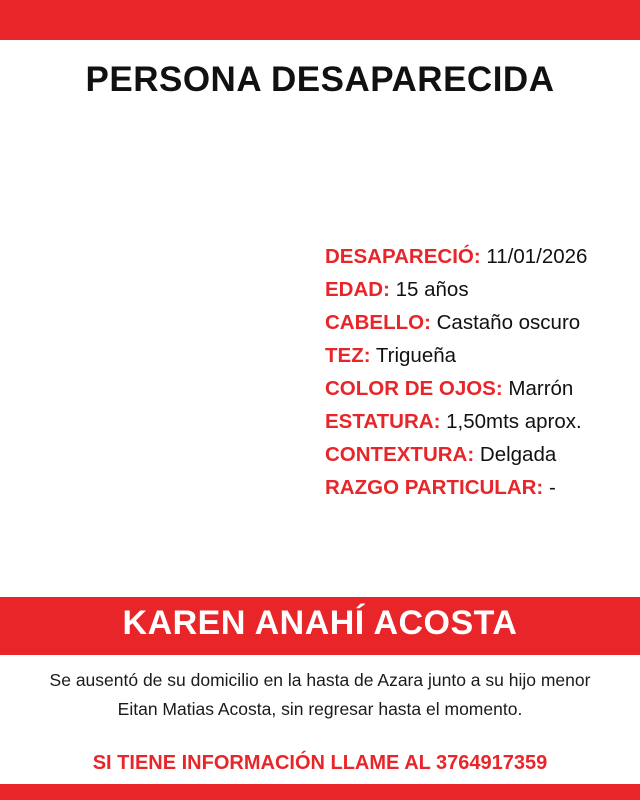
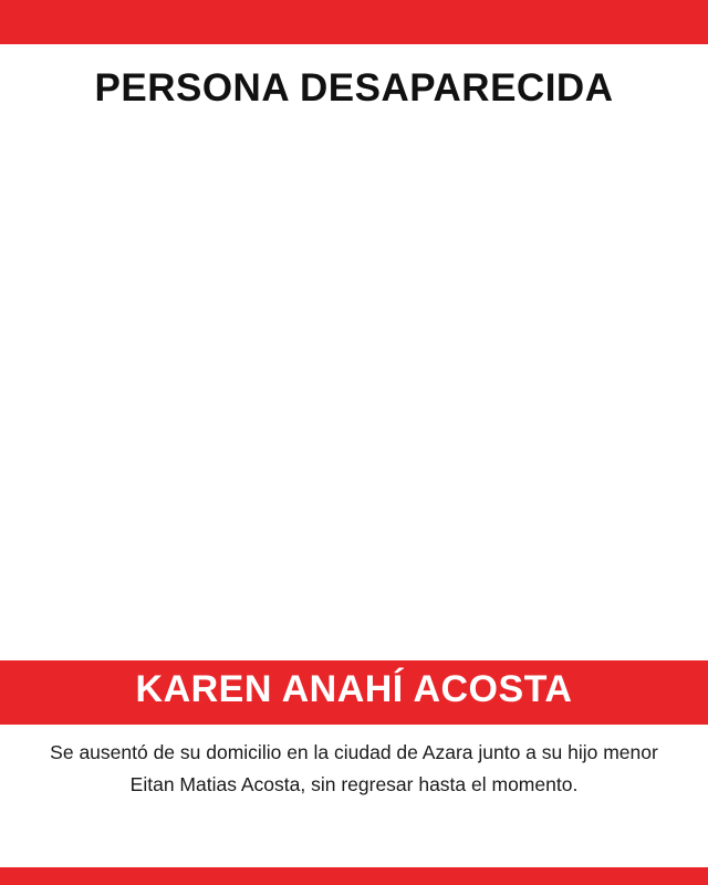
  PERSONA DESAPARECIDA
- DESAPARECIÓ: 11/01/2026
- EDAD: 15 años
- CABELLO: Castaño oscuro
- TEZ: Trigueña
- COLOR DE OJOS: Marrón
- ESTATURA: 1,50mts aprox.
- CONTEXTURA: Delgada
- RAZGO PARTICULAR: -
  KAREN ANAHÍ ACOSTA
- Se ausentó de su domicilio en la hasta de Azara junto a su hijo menor Eitan Matias Acosta, sin regresar hasta el momento.
+ Se ausentó de su domicilio en la ciudad de Azara junto a su hijo menor Eitan Matias Acosta, sin regresar hasta el momento.
- SI TIENE INFORMACIÓN LLAME AL 3764917359
